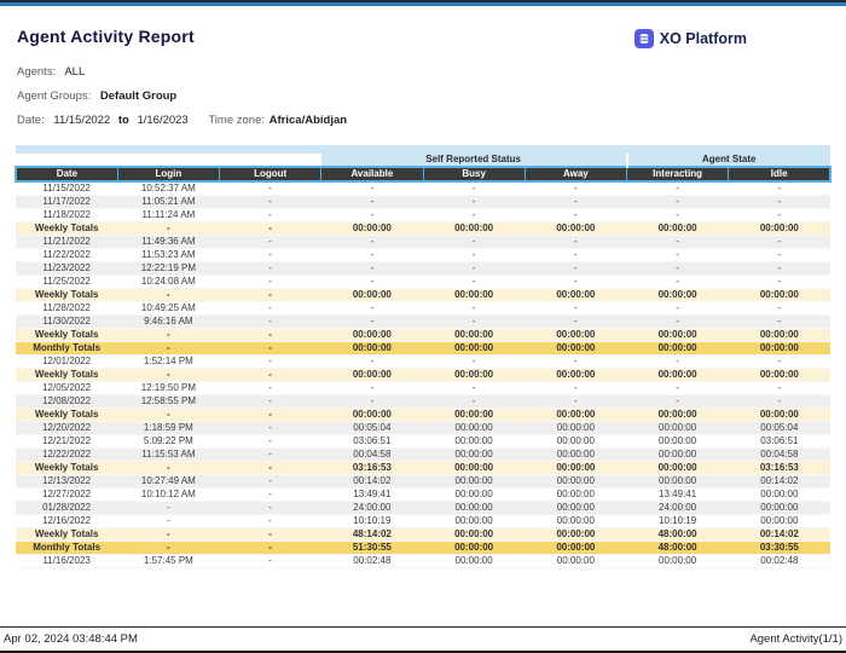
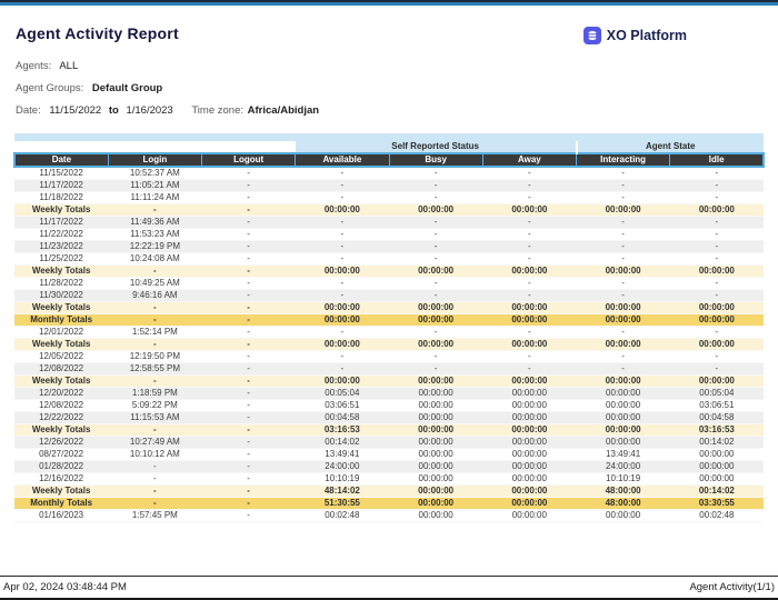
  Agent Activity Report
  XO Platform
  Agents: ALL
  Agent Groups: Default Group
  Date: 11/15/2022 to 1/16/2023 Time zone: Africa/Abidjan
  	Self Reported Status	Agent State
  Date	Login	Logout	Available	Busy	Away	Interacting	Idle
  11/15/2022	10:52:37 AM	-	-	-	-	-	-
  11/17/2022	11:05:21 AM	-	-	-	-	-	-
  11/18/2022	11:11:24 AM	-	-	-	-	-	-
  Weekly Totals	-	-	00:00:00	00:00:00	00:00:00	00:00:00	00:00:00
- 11/21/2022	11:49:36 AM	-	-	-	-	-	-
+ 11/17/2022	11:49:36 AM	-	-	-	-	-	-
  11/22/2022	11:53:23 AM	-	-	-	-	-	-
  11/23/2022	12:22:19 PM	-	-	-	-	-	-
  11/25/2022	10:24:08 AM	-	-	-	-	-	-
  Weekly Totals	-	-	00:00:00	00:00:00	00:00:00	00:00:00	00:00:00
  11/28/2022	10:49:25 AM	-	-	-	-	-	-
  11/30/2022	9:46:16 AM	-	-	-	-	-	-
  Weekly Totals	-	-	00:00:00	00:00:00	00:00:00	00:00:00	00:00:00
  Monthly Totals	-	-	00:00:00	00:00:00	00:00:00	00:00:00	00:00:00
  12/01/2022	1:52:14 PM	-	-	-	-	-	-
  Weekly Totals	-	-	00:00:00	00:00:00	00:00:00	00:00:00	00:00:00
  12/05/2022	12:19:50 PM	-	-	-	-	-	-
  12/08/2022	12:58:55 PM	-	-	-	-	-	-
  Weekly Totals	-	-	00:00:00	00:00:00	00:00:00	00:00:00	00:00:00
  12/20/2022	1:18:59 PM	-	00:05:04	00:00:00	00:00:00	00:00:00	00:05:04
- 12/21/2022	5:09:22 PM	-	03:06:51	00:00:00	00:00:00	00:00:00	03:06:51
+ 12/08/2022	5:09:22 PM	-	03:06:51	00:00:00	00:00:00	00:00:00	03:06:51
  12/22/2022	11:15:53 AM	-	00:04:58	00:00:00	00:00:00	00:00:00	00:04:58
  Weekly Totals	-	-	03:16:53	00:00:00	00:00:00	00:00:00	03:16:53
- 12/13/2022	10:27:49 AM	-	00:14:02	00:00:00	00:00:00	00:00:00	00:14:02
+ 12/26/2022	10:27:49 AM	-	00:14:02	00:00:00	00:00:00	00:00:00	00:14:02
- 12/27/2022	10:10:12 AM	-	13:49:41	00:00:00	00:00:00	13:49:41	00:00:00
+ 08/27/2022	10:10:12 AM	-	13:49:41	00:00:00	00:00:00	13:49:41	00:00:00
  01/28/2022	-	-	24:00:00	00:00:00	00:00:00	24:00:00	00:00:00
  12/16/2022	-	-	10:10:19	00:00:00	00:00:00	10:10:19	00:00:00
  Weekly Totals	-	-	48:14:02	00:00:00	00:00:00	48:00:00	00:14:02
  Monthly Totals	-	-	51:30:55	00:00:00	00:00:00	48:00:00	03:30:55
- 11/16/2023	1:57:45 PM	-	00:02:48	00:00:00	00:00:00	00:00:00	00:02:48
+ 01/16/2023	1:57:45 PM	-	00:02:48	00:00:00	00:00:00	00:00:00	00:02:48
  Apr 02, 2024 03:48:44 PM
  Agent Activity(1/1)
